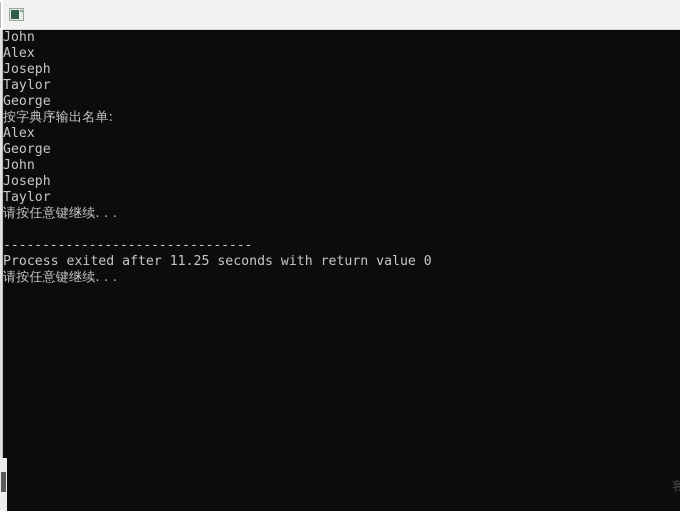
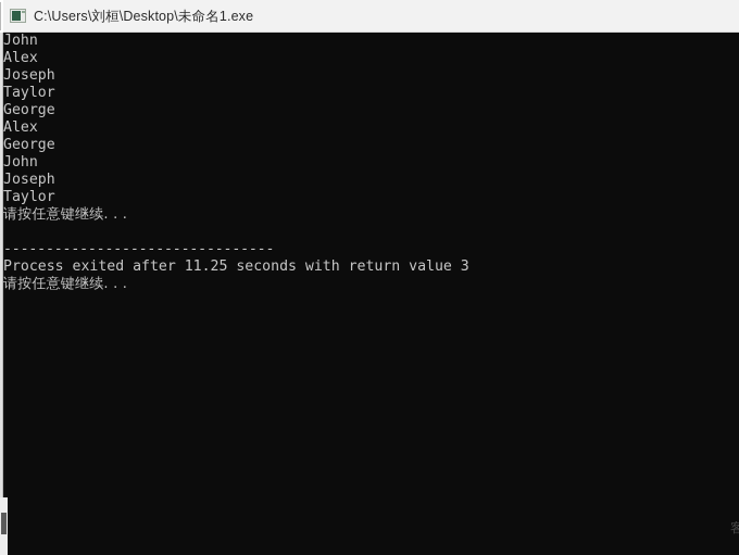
+ C:\Users\刘桓\Desktop\未命名1.exe
  John
  Alex
  Joseph
  Taylor
  George
- 按字典序输出名单:
  Alex
  George
  John
  Joseph
  Taylor
  请按任意键继续. . .
  --------------------------------
- Process exited after 11.25 seconds with return value 0
+ Process exited after 11.25 seconds with return value 3
  请按任意键继续. . .
  客
